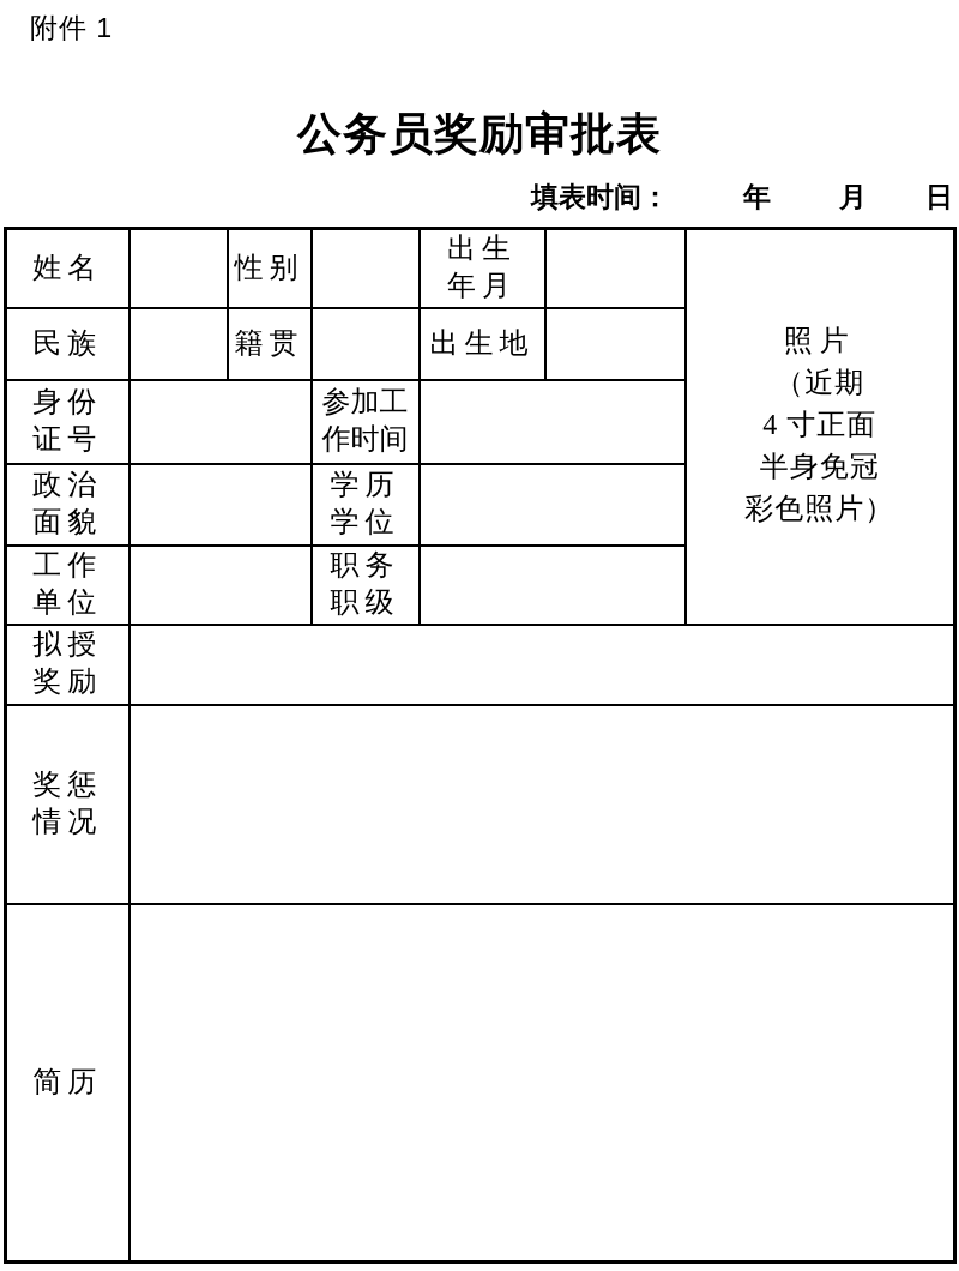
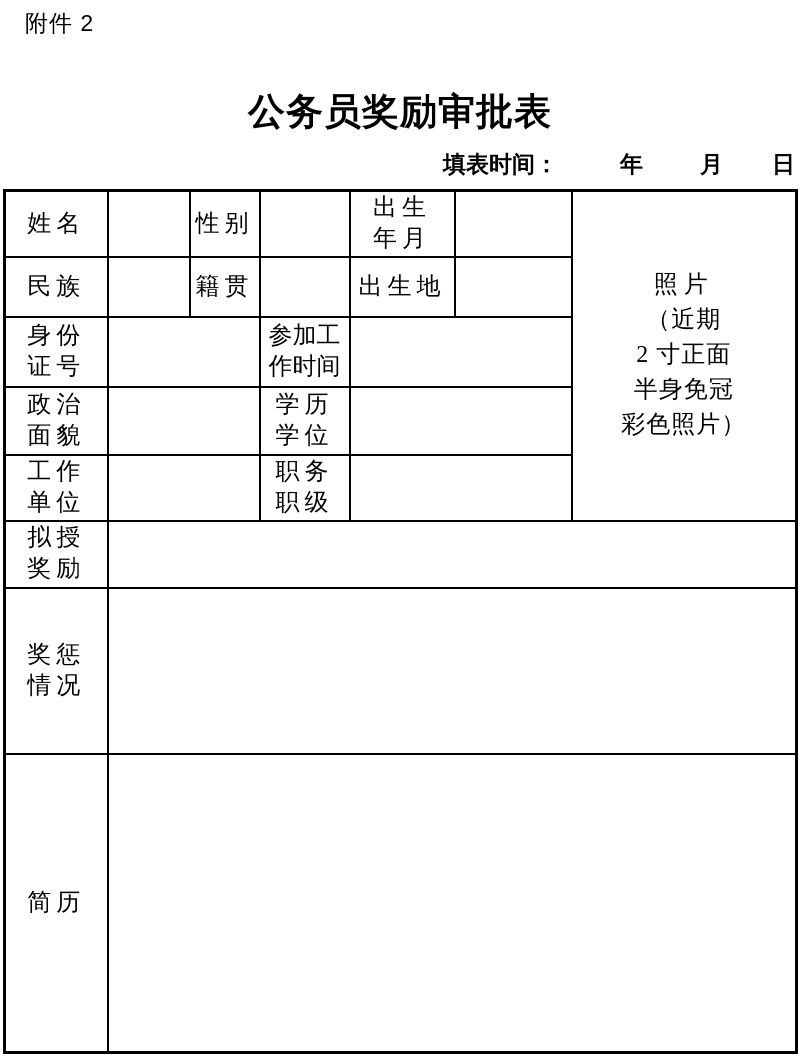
- 附件 1
+ 附件 2
  公务员奖励审批表
  填表时间： 年 月 日
- 姓名		性别		出生 年月		照片 （近期 4 寸正面 半身免冠 彩色照片）
+ 姓名		性别		出生 年月		照片 （近期 2 寸正面 半身免冠 彩色照片）
  民族		籍贯		出生地
  身份 证号		参加工 作时间
  政治 面貌		学历 学位
  工作 单位		职务 职级
  拟授 奖励
  奖惩 情况
  简历
